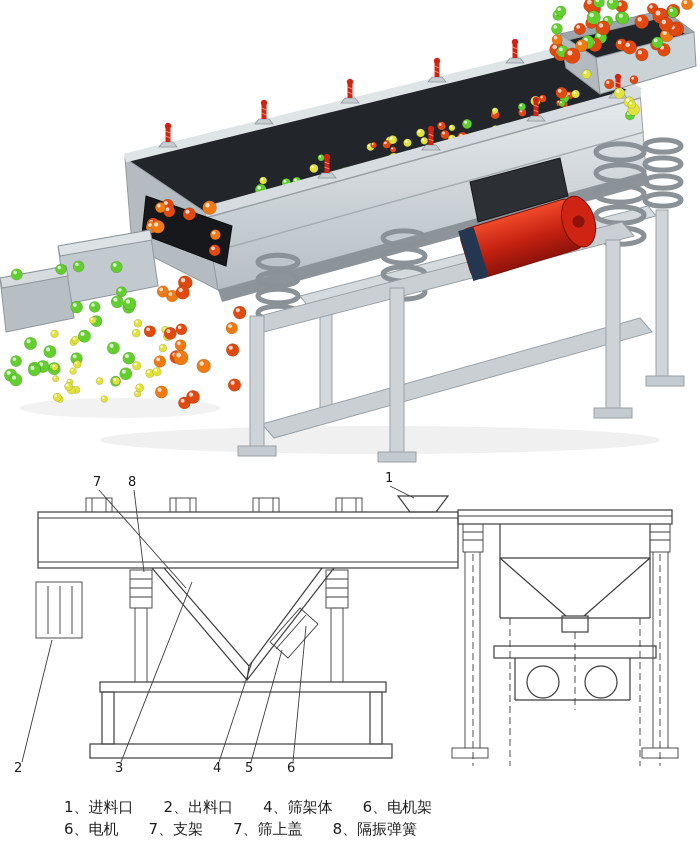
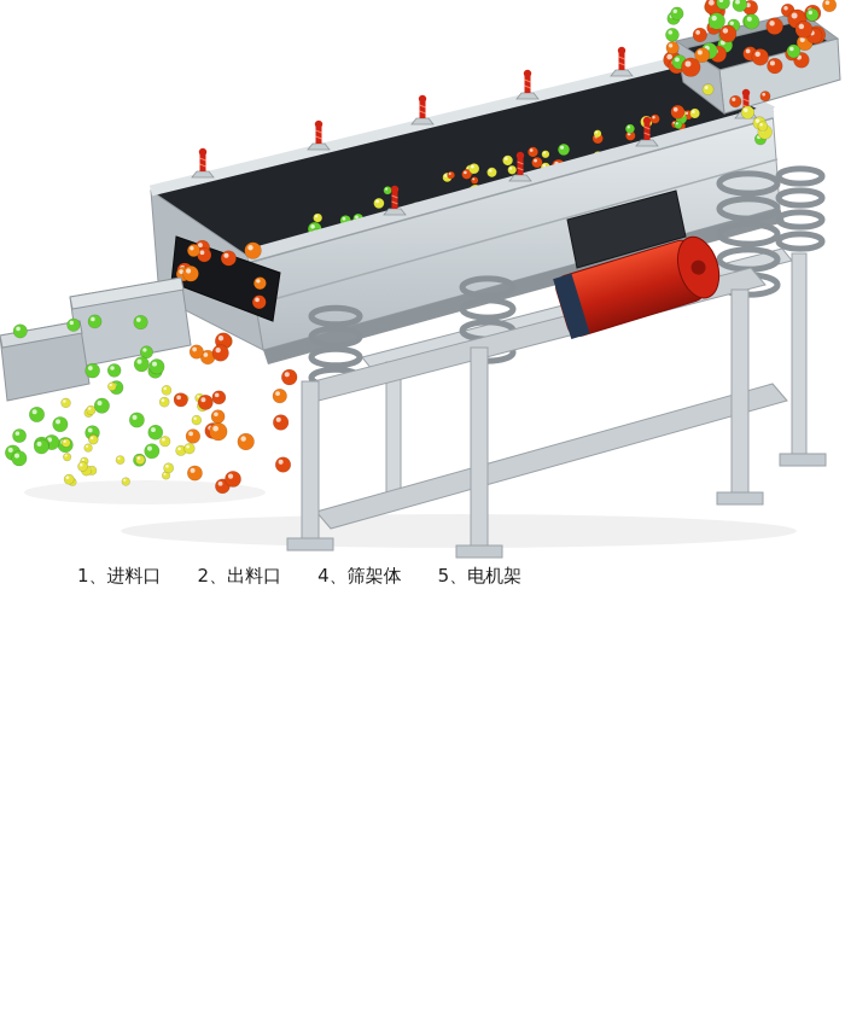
- 7
- 8
- 1
- 2
- 3
- 4
- 5
- 6
  1、进料口
  2、出料口
  4、筛架体
- 6、电机架
+ 5、电机架
- 6、电机
- 7、支架
- 7、筛上盖
- 8、隔振弹簧
